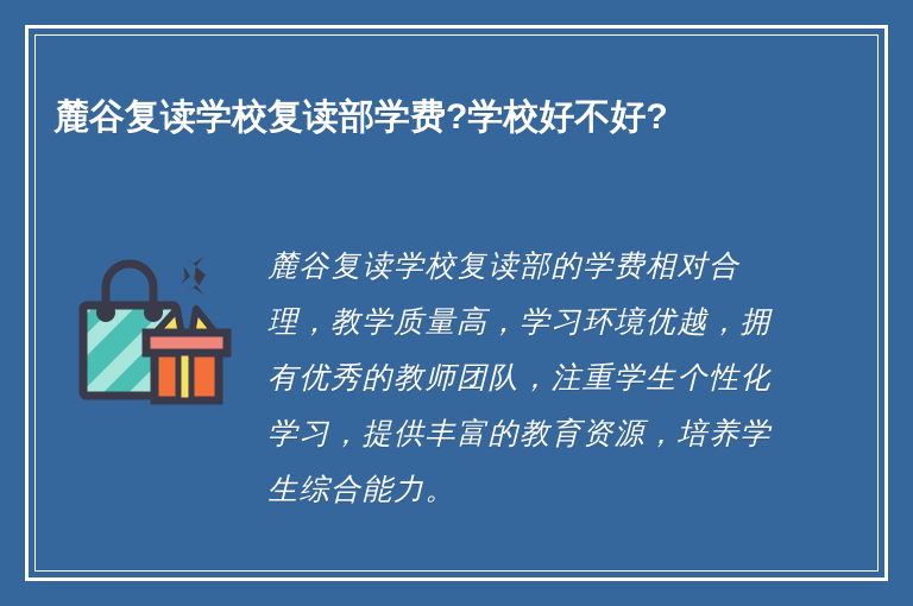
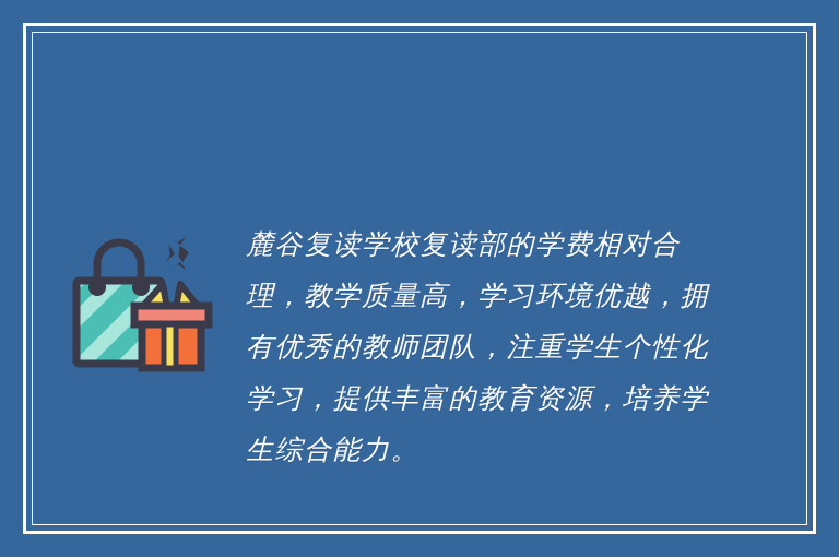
- 麓谷复读学校复读部学费?学校好不好?
  麓谷复读学校复读部的学费相对合理，教学质量高，学习环境优越，拥有优秀的教师团队，注重学生个性化学习，提供丰富的教育资源，培养学生综合能力。
